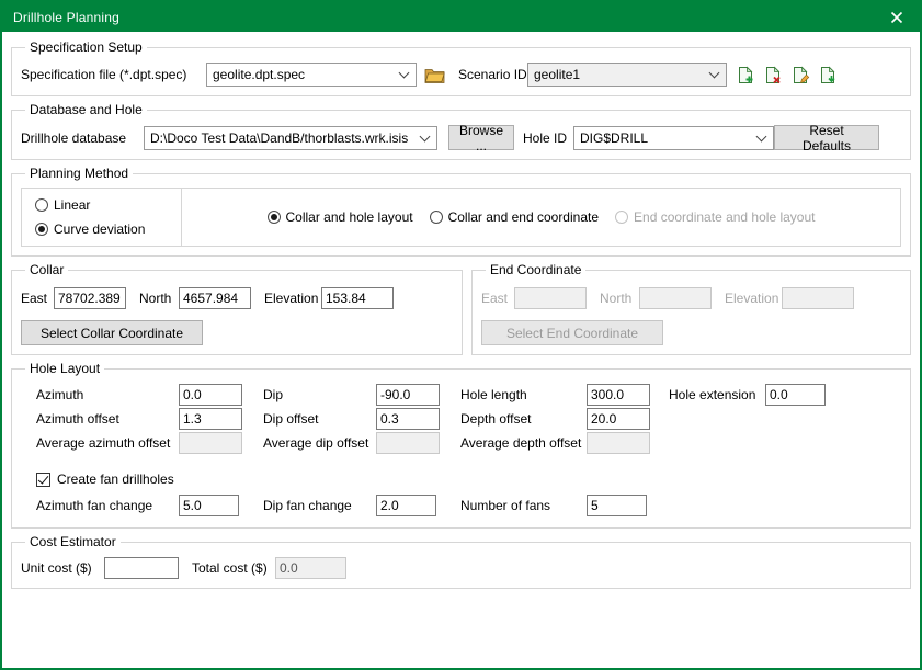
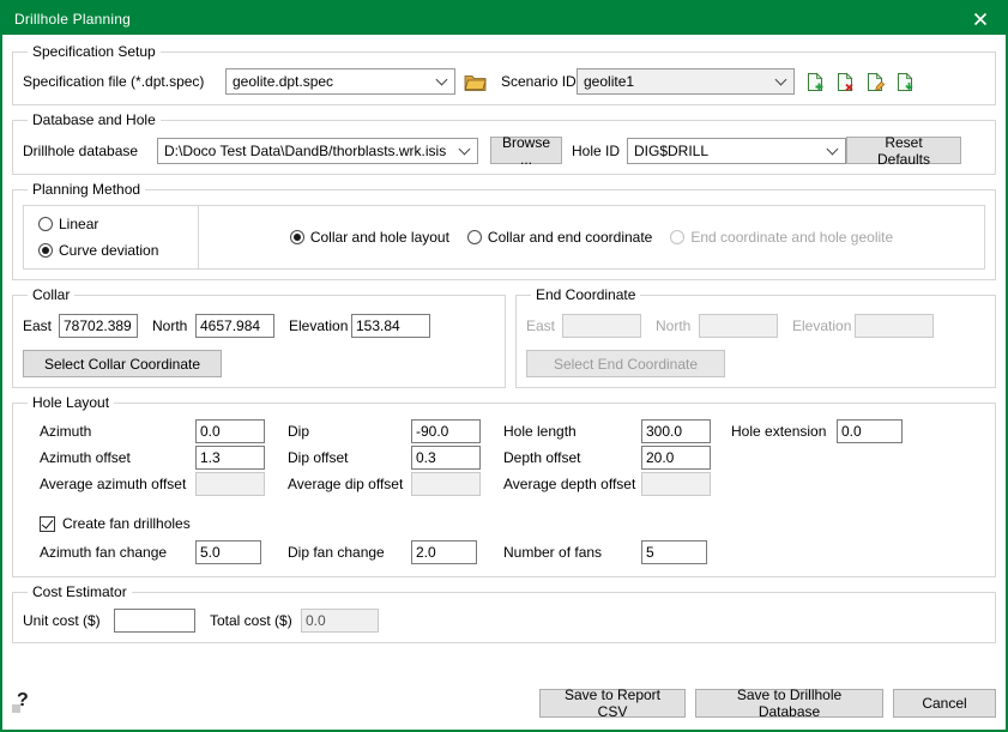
  Drillhole Planning
  Specification Setup
  Specification file (*.dpt.spec)
  geolite.dpt.spec
  Scenario ID
  geolite1
  Database and Hole
  Drillhole database
  D:\Doco Test Data\DandB/thorblasts.wrk.isis
  Browse ...
  Hole ID
  DIG$DRILL
  Reset Defaults
  Planning Method
  Linear
  Curve deviation
  Collar and hole layout
  Collar and end coordinate
- End coordinate and hole layout
+ End coordinate and hole geolite
  Collar
  East
  78702.389
  North
  4657.984
  Elevation
  153.84
  Select Collar Coordinate
  End Coordinate
  East
  North
  Elevation
  Select End Coordinate
  Hole Layout
  Azimuth
  0.0
  Dip
  -90.0
  Hole length
  300.0
  Hole extension
  0.0
  Azimuth offset
  1.3
  Dip offset
  0.3
  Depth offset
  20.0
  Average azimuth offset
  Average dip offset
  Average depth offset
  Create fan drillholes
  Azimuth fan change
  5.0
  Dip fan change
  2.0
  Number of fans
  5
  Cost Estimator
  Unit cost ($)
  Total cost ($)
  0.0
+ ?
+ Save to Report CSV
+ Save to Drillhole Database
+ Cancel
